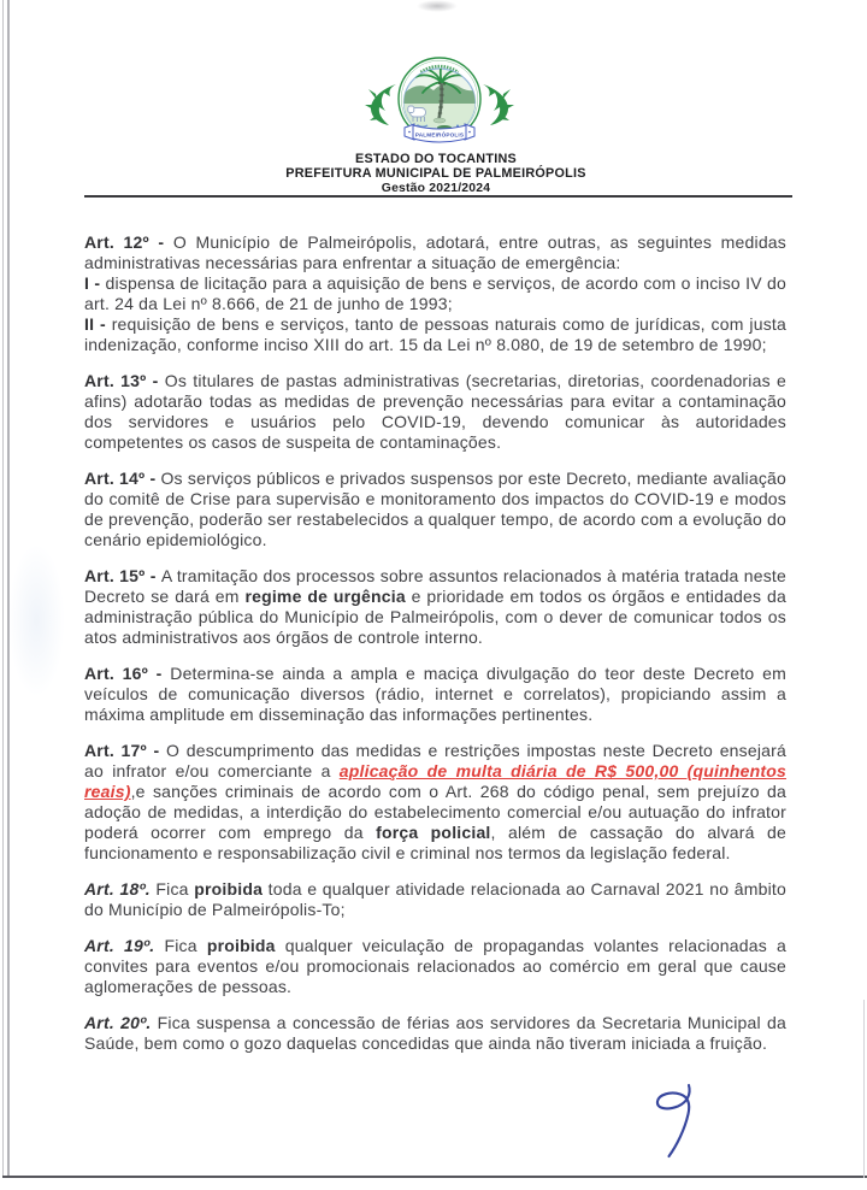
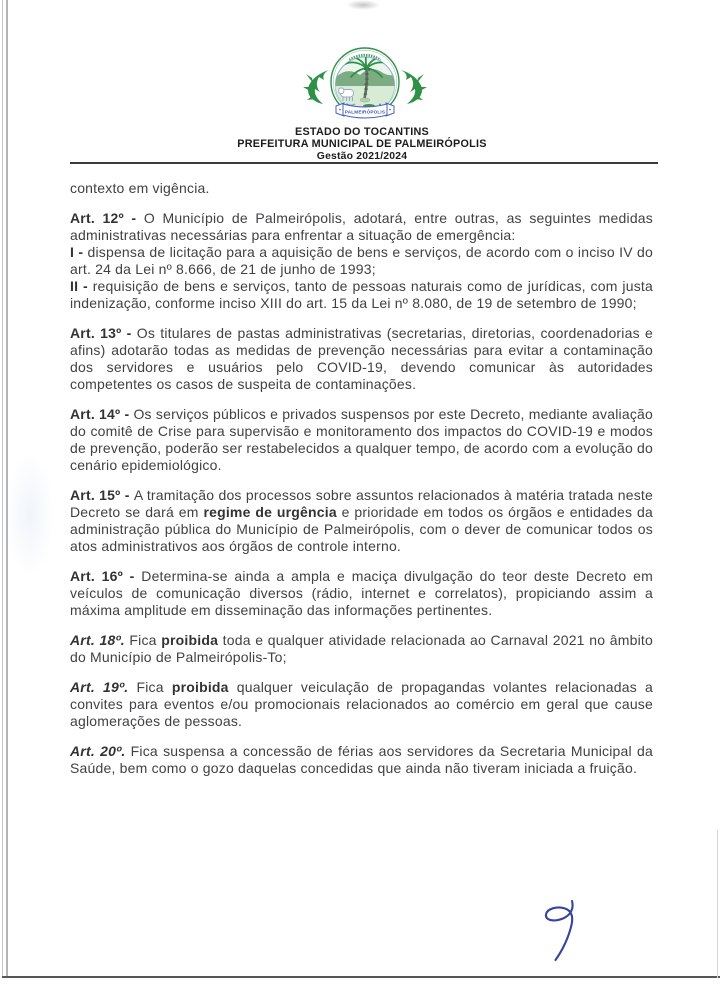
  ESTADO DO TOCANTINS
  PREFEITURA MUNICIPAL DE PALMEIRÓPOLIS
  Gestão 2021/2024
+ contexto em vigência.
  Art. 12º - O Município de Palmeirópolis, adotará, entre outras, as seguintes medidas administrativas necessárias para enfrentar a situação de emergência:
  I - dispensa de licitação para a aquisição de bens e serviços, de acordo com o inciso IV do art. 24 da Lei nº 8.666, de 21 de junho de 1993;
  II - requisição de bens e serviços, tanto de pessoas naturais como de jurídicas, com justa indenização, conforme inciso XIII do art. 15 da Lei nº 8.080, de 19 de setembro de 1990;
  Art. 13º - Os titulares de pastas administrativas (secretarias, diretorias, coordenadorias e afins) adotarão todas as medidas de prevenção necessárias para evitar a contaminação dos servidores e usuários pelo COVID-19, devendo comunicar às autoridades competentes os casos de suspeita de contaminações.
  Art. 14º - Os serviços públicos e privados suspensos por este Decreto, mediante avaliação do comitê de Crise para supervisão e monitoramento dos impactos do COVID-19 e modos de prevenção, poderão ser restabelecidos a qualquer tempo, de acordo com a evolução do cenário epidemiológico.
  Art. 15º - A tramitação dos processos sobre assuntos relacionados à matéria tratada neste Decreto se dará em regime de urgência e prioridade em todos os órgãos e entidades da administração pública do Município de Palmeirópolis, com o dever de comunicar todos os atos administrativos aos órgãos de controle interno.
  Art. 16º - Determina-se ainda a ampla e maciça divulgação do teor deste Decreto em veículos de comunicação diversos (rádio, internet e correlatos), propiciando assim a máxima amplitude em disseminação das informações pertinentes.
- Art. 17º - O descumprimento das medidas e restrições impostas neste Decreto ensejará ao infrator e/ou comerciante a aplicação de multa diária de R$ 500,00 (quinhentos reais),e sanções criminais de acordo com o Art. 268 do código penal, sem prejuízo da adoção de medidas, a interdição do estabelecimento comercial e/ou autuação do infrator poderá ocorrer com emprego da força policial, além de cassação do alvará de funcionamento e responsabilização civil e criminal nos termos da legislação federal.
  Art. 18º. Fica proibida toda e qualquer atividade relacionada ao Carnaval 2021 no âmbito do Município de Palmeirópolis-To;
  Art. 19º. Fica proibida qualquer veiculação de propagandas volantes relacionadas a convites para eventos e/ou promocionais relacionados ao comércio em geral que cause aglomerações de pessoas.
  Art. 20º. Fica suspensa a concessão de férias aos servidores da Secretaria Municipal da Saúde, bem como o gozo daquelas concedidas que ainda não tiveram iniciada a fruição.
